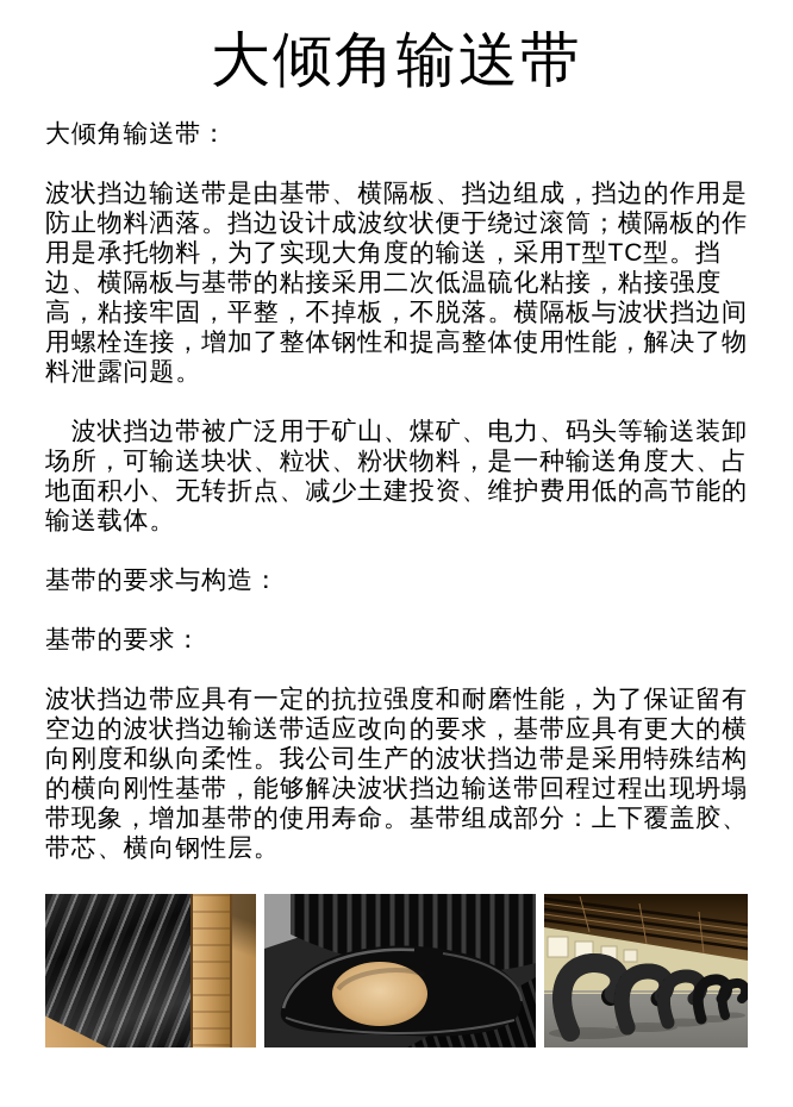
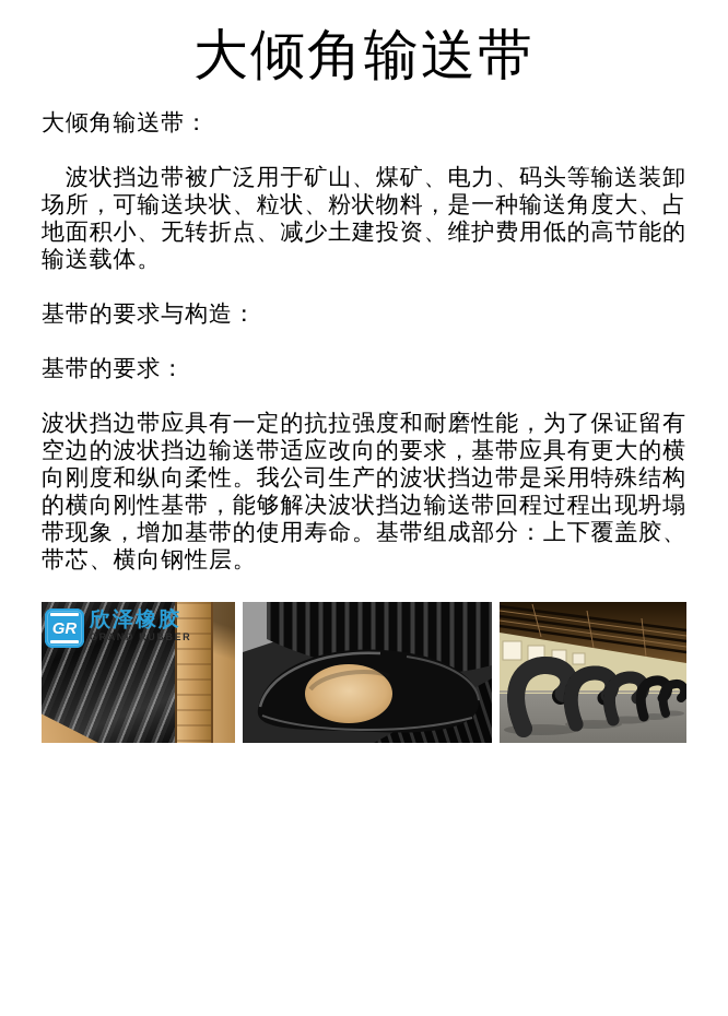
  大倾角输送带
  大倾角输送带：
- 波状挡边输送带是由基带、横隔板、挡边组成，挡边的作用是防止物料洒落。挡边设计成波纹状便于绕过滚筒；横隔板的作用是承托物料，为了实现大角度的输送，采用T型TC型。挡边、横隔板与基带的粘接采用二次低温硫化粘接，粘接强度高，粘接牢固，平整，不掉板，不脱落。横隔板与波状挡边间用螺栓连接，增加了整体钢性和提高整体使用性能，解决了物料泄露问题。
  波状挡边带被广泛用于矿山、煤矿、电力、码头等输送装卸场所，可输送块状、粒状、粉状物料，是一种输送角度大、占地面积小、无转折点、减少土建投资、维护费用低的高节能的输送载体。
  基带的要求与构造：
  基带的要求：
  波状挡边带应具有一定的抗拉强度和耐磨性能，为了保证留有空边的波状挡边输送带适应改向的要求，基带应具有更大的横向刚度和纵向柔性。我公司生产的波状挡边带是采用特殊结构的横向刚性基带，能够解决波状挡边输送带回程过程出现坍塌带现象，增加基带的使用寿命。基带组成部分：上下覆盖胶、带芯、横向钢性层。
+ GR
+ 欣泽橡胶
+ GRAND RUBBER
